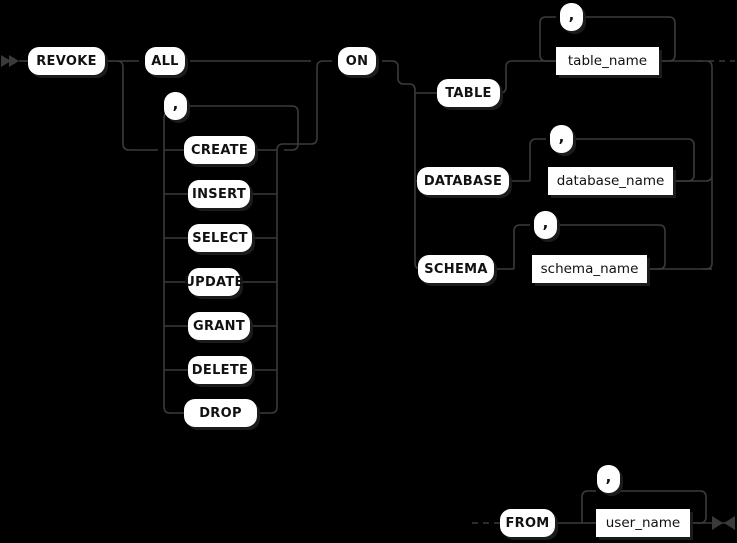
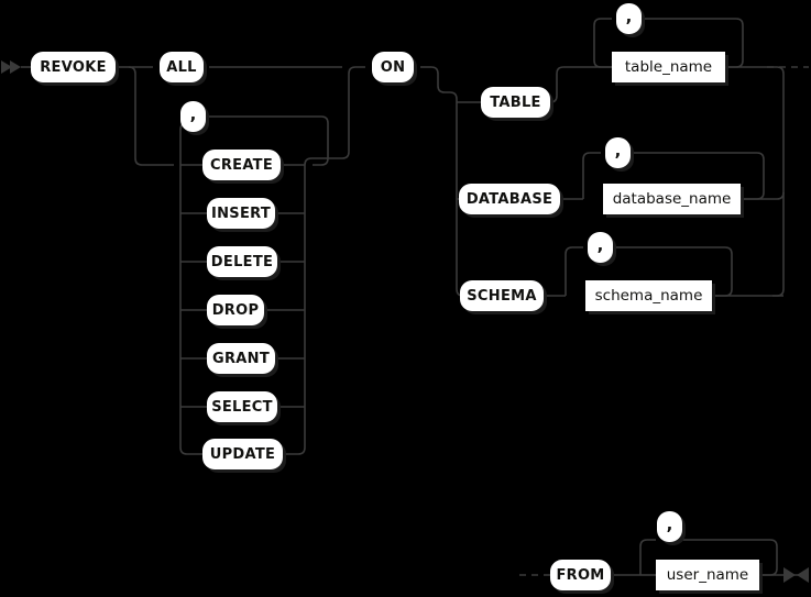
  REVOKE
  ALL
  ,
  CREATE
  INSERT
- SELECT
+ DELETE
- UPDATE
+ DROP
  GRANT
- DELETE
+ SELECT
- DROP
+ UPDATE
  ON
  TABLE
  ,
  table_name
  DATABASE
  ,
  database_name
  SCHEMA
  ,
  schema_name
  FROM
  ,
  user_name
